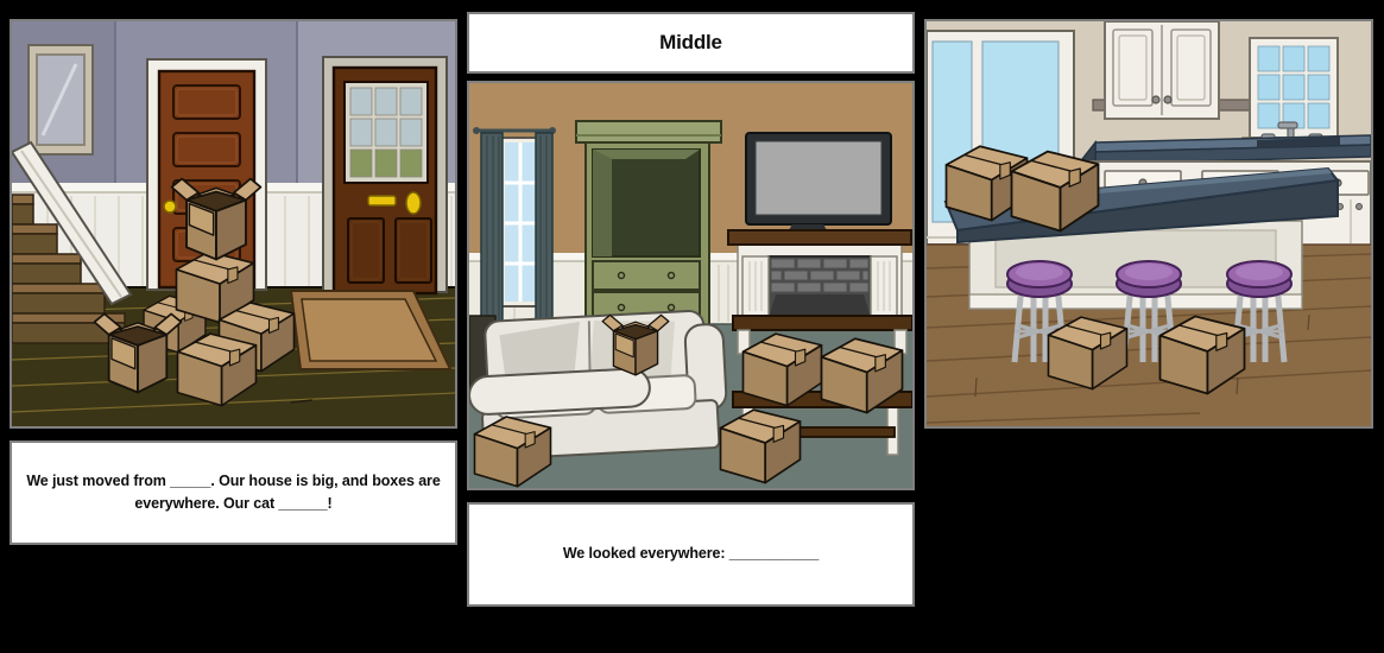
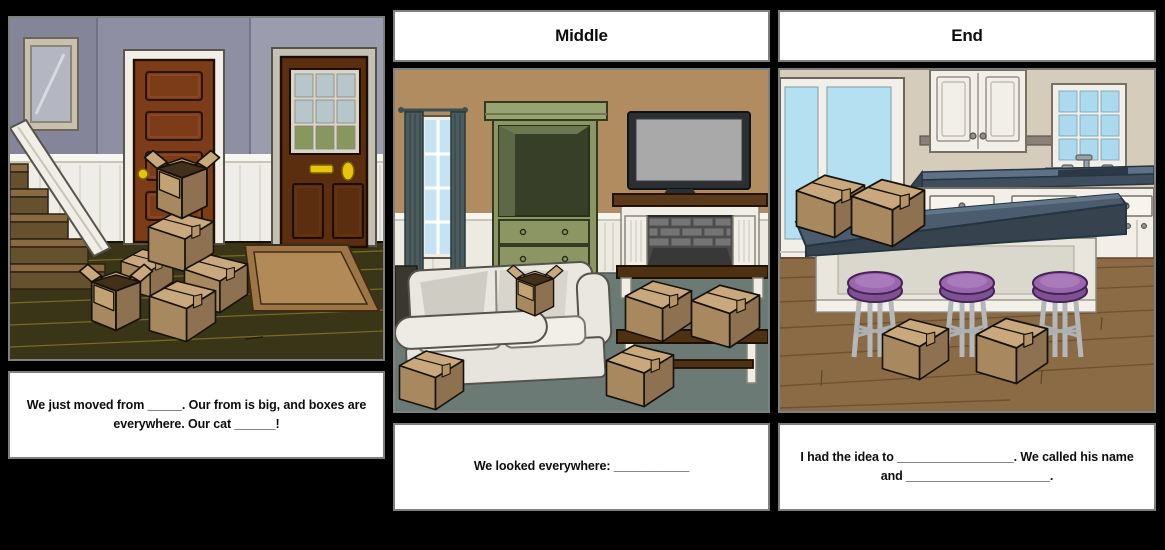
- We just moved from _____. Our house is big, and boxes are everywhere. Our cat ______!
+ We just moved from _____. Our from is big, and boxes are everywhere. Our cat ______!
  Middle
  We looked everywhere: ___________
+ End
+ I had the idea to _________________. We called his name and _____________________.
